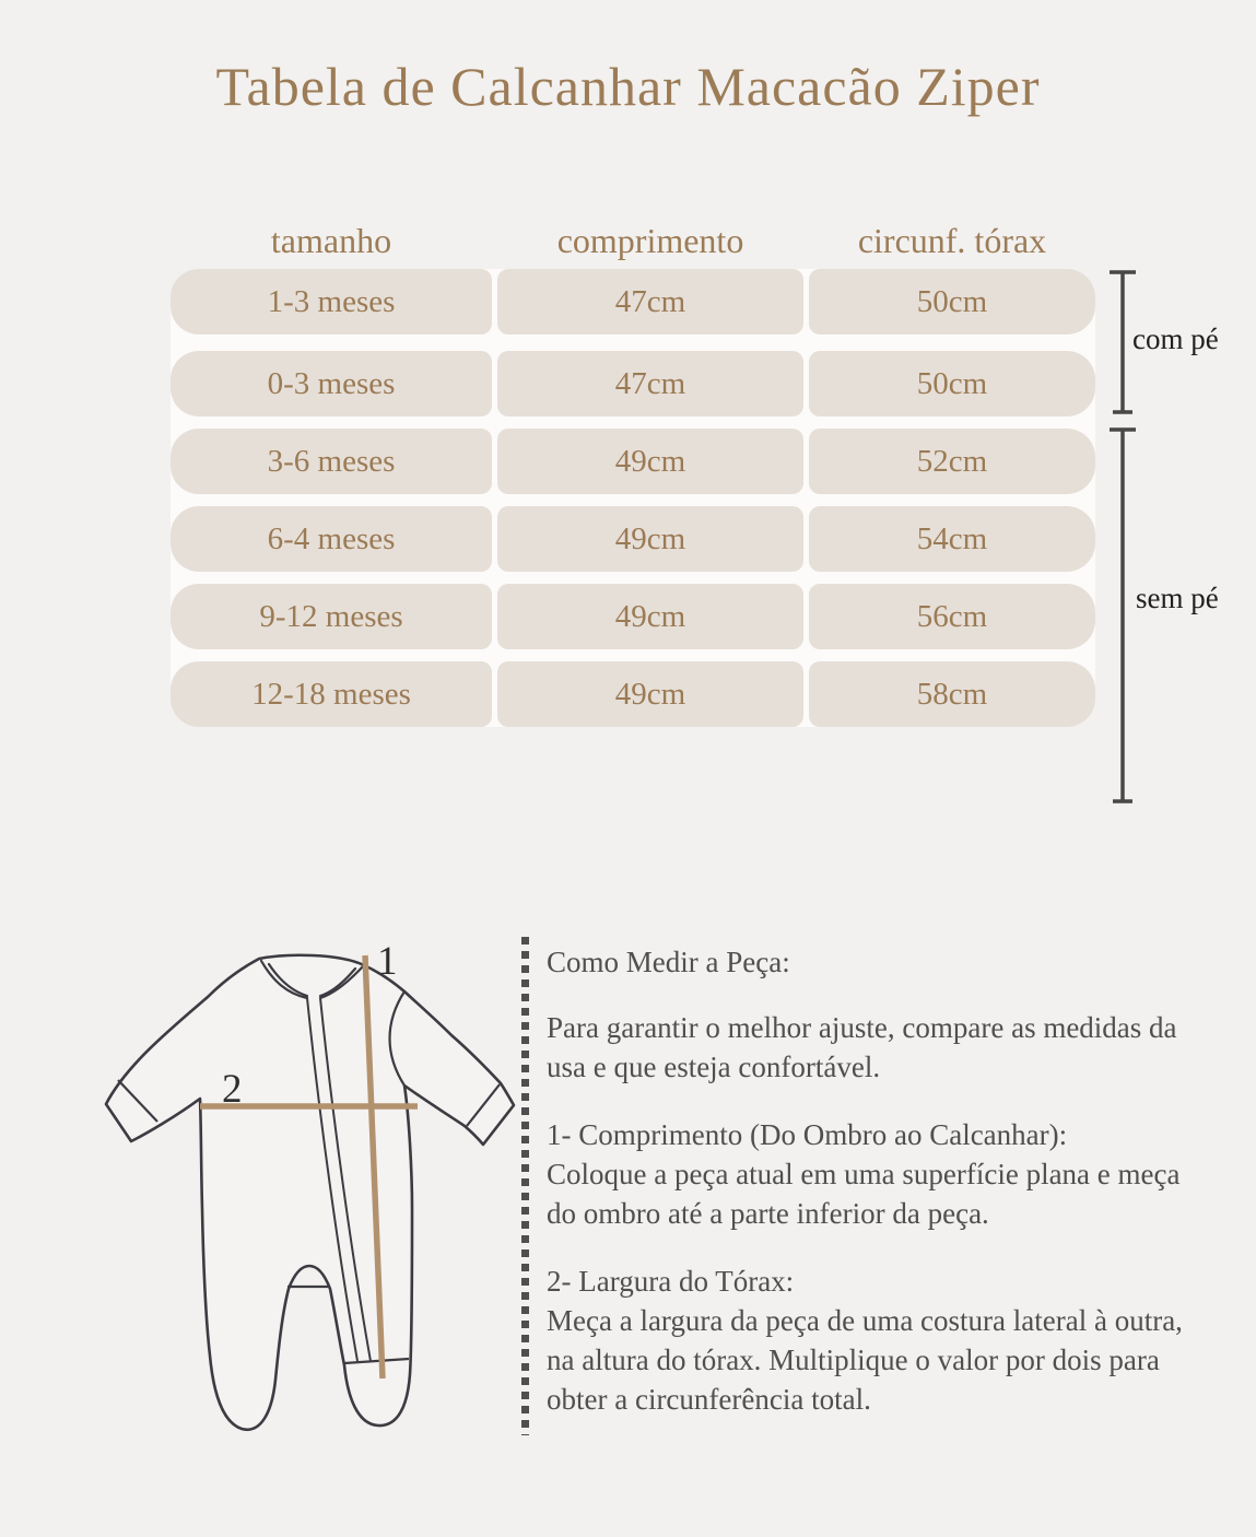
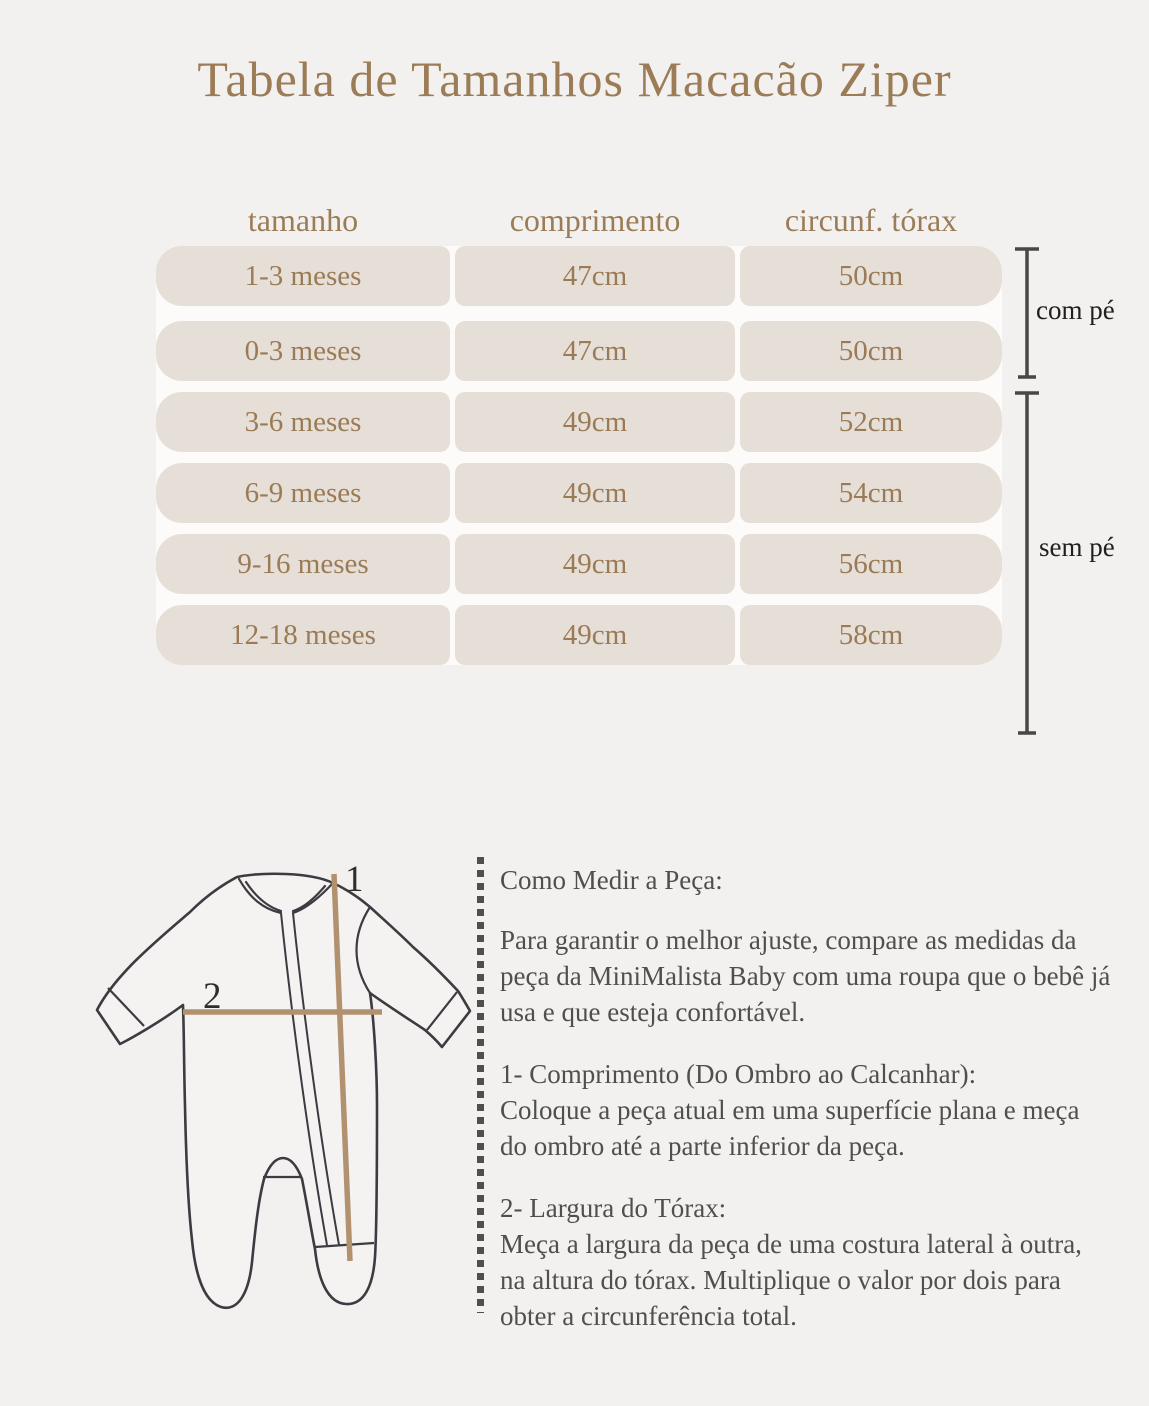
- Tabela de Calcanhar Macacão Ziper
+ Tabela de Tamanhos Macacão Ziper
  tamanho
  comprimento
  circunf. tórax
  1-3 meses
  47cm
  50cm
  0-3 meses
  47cm
  50cm
  3-6 meses
  49cm
  52cm
- 6-4 meses
+ 6-9 meses
  49cm
  54cm
- 9-12 meses
+ 9-16 meses
  49cm
  56cm
  12-18 meses
  49cm
  58cm
  com pé
  sem pé
  1
  2
  Como Medir a Peça:
  Para garantir o melhor ajuste, compare as medidas da
+ peça da MiniMalista Baby com uma roupa que o bebê já
  usa e que esteja confortável.
  1- Comprimento (Do Ombro ao Calcanhar):
  Coloque a peça atual em uma superfície plana e meça
  do ombro até a parte inferior da peça.
  2- Largura do Tórax:
  Meça a largura da peça de uma costura lateral à outra,
  na altura do tórax. Multiplique o valor por dois para
  obter a circunferência total.
